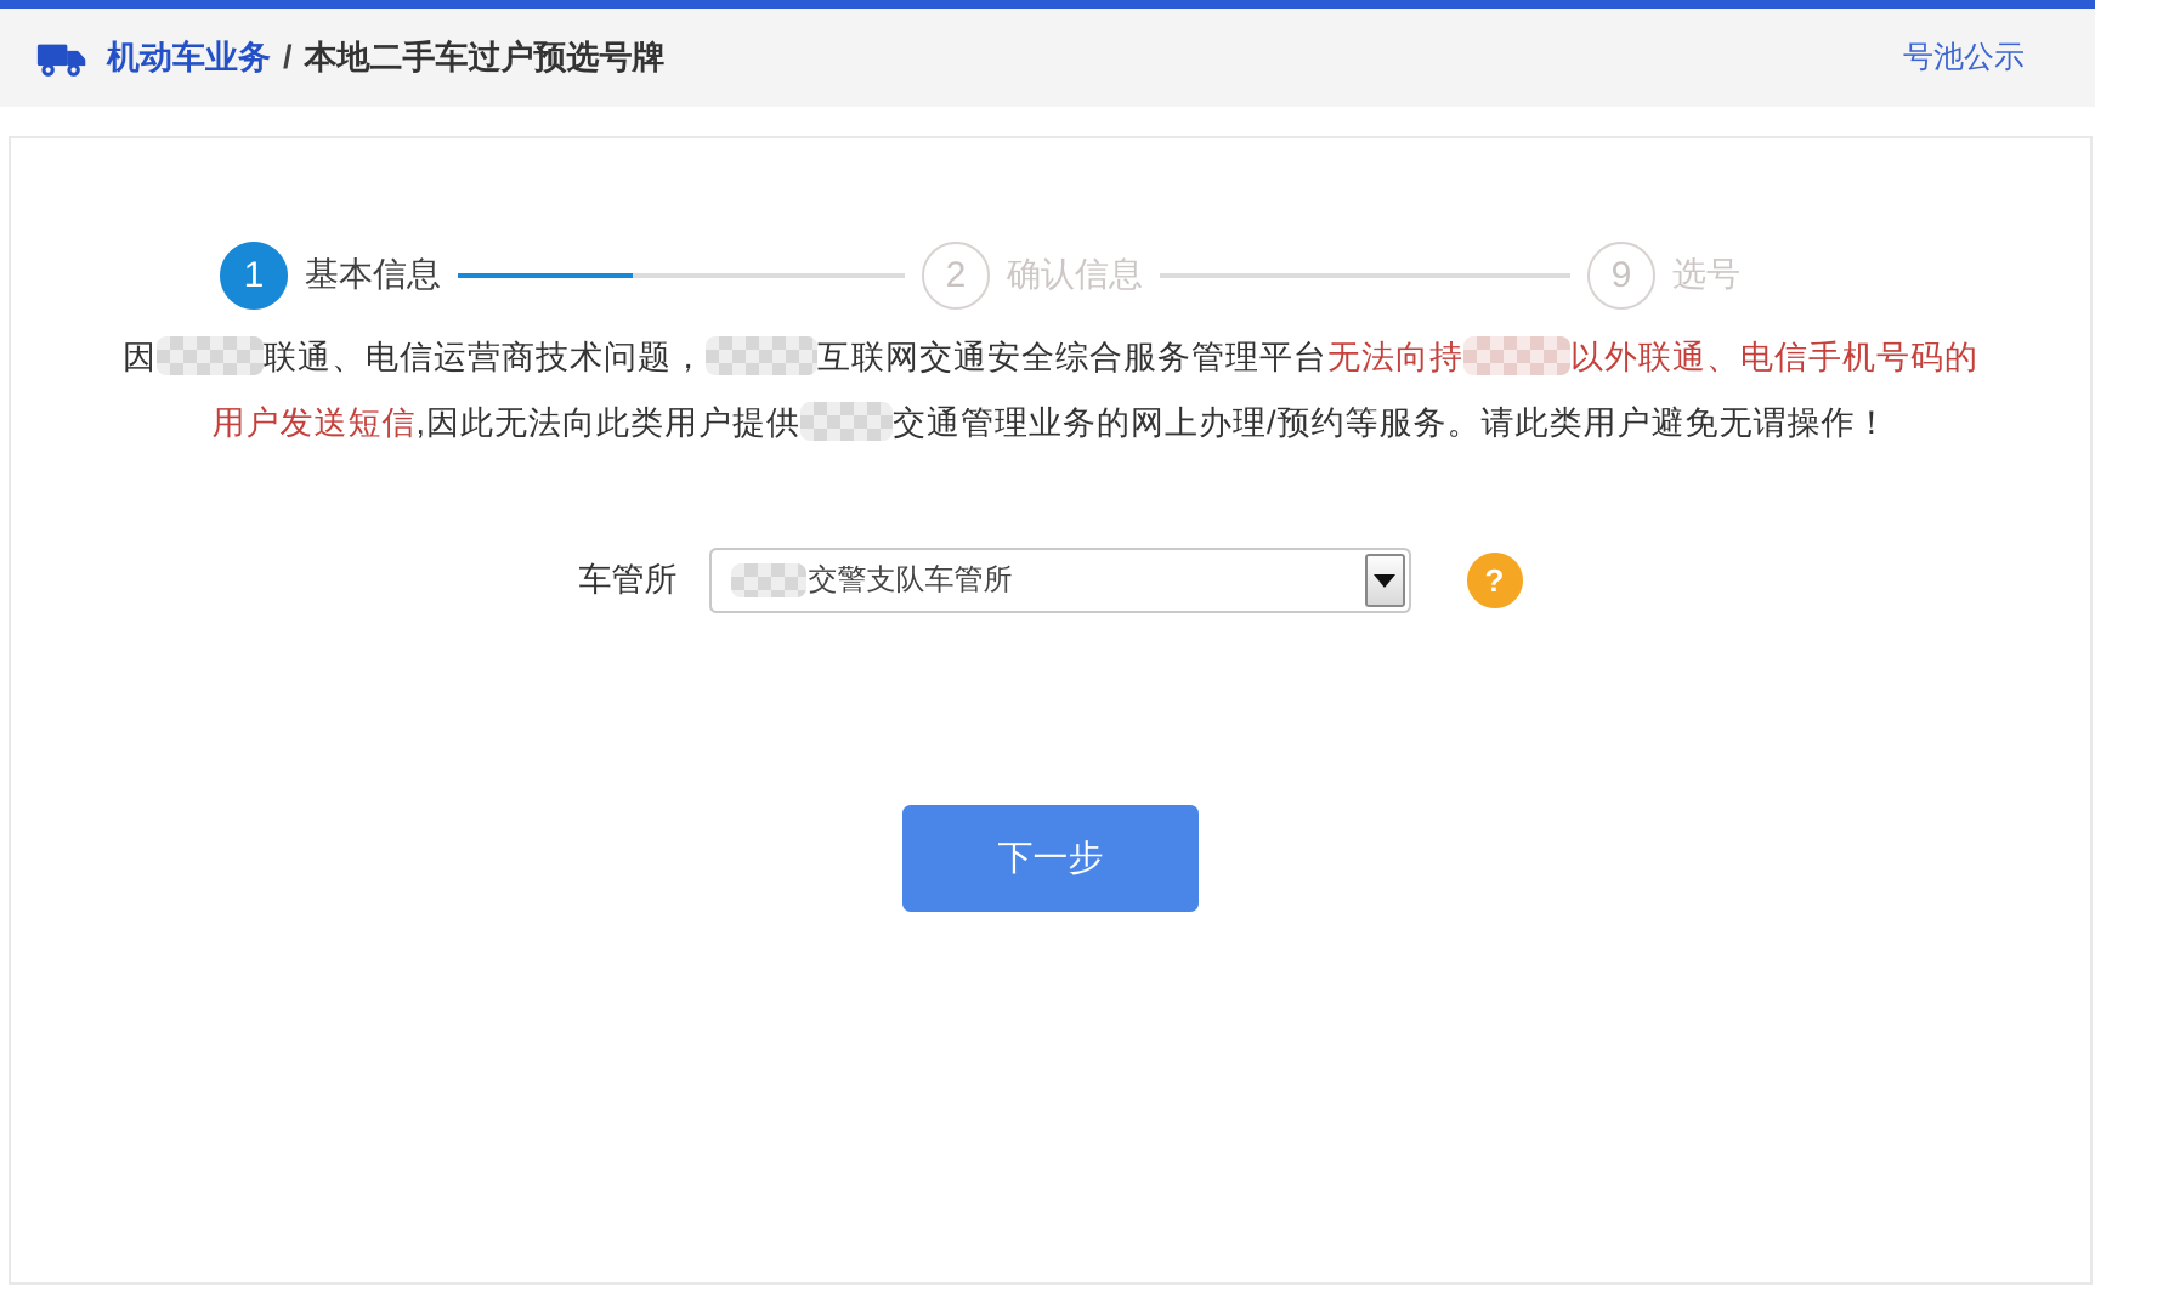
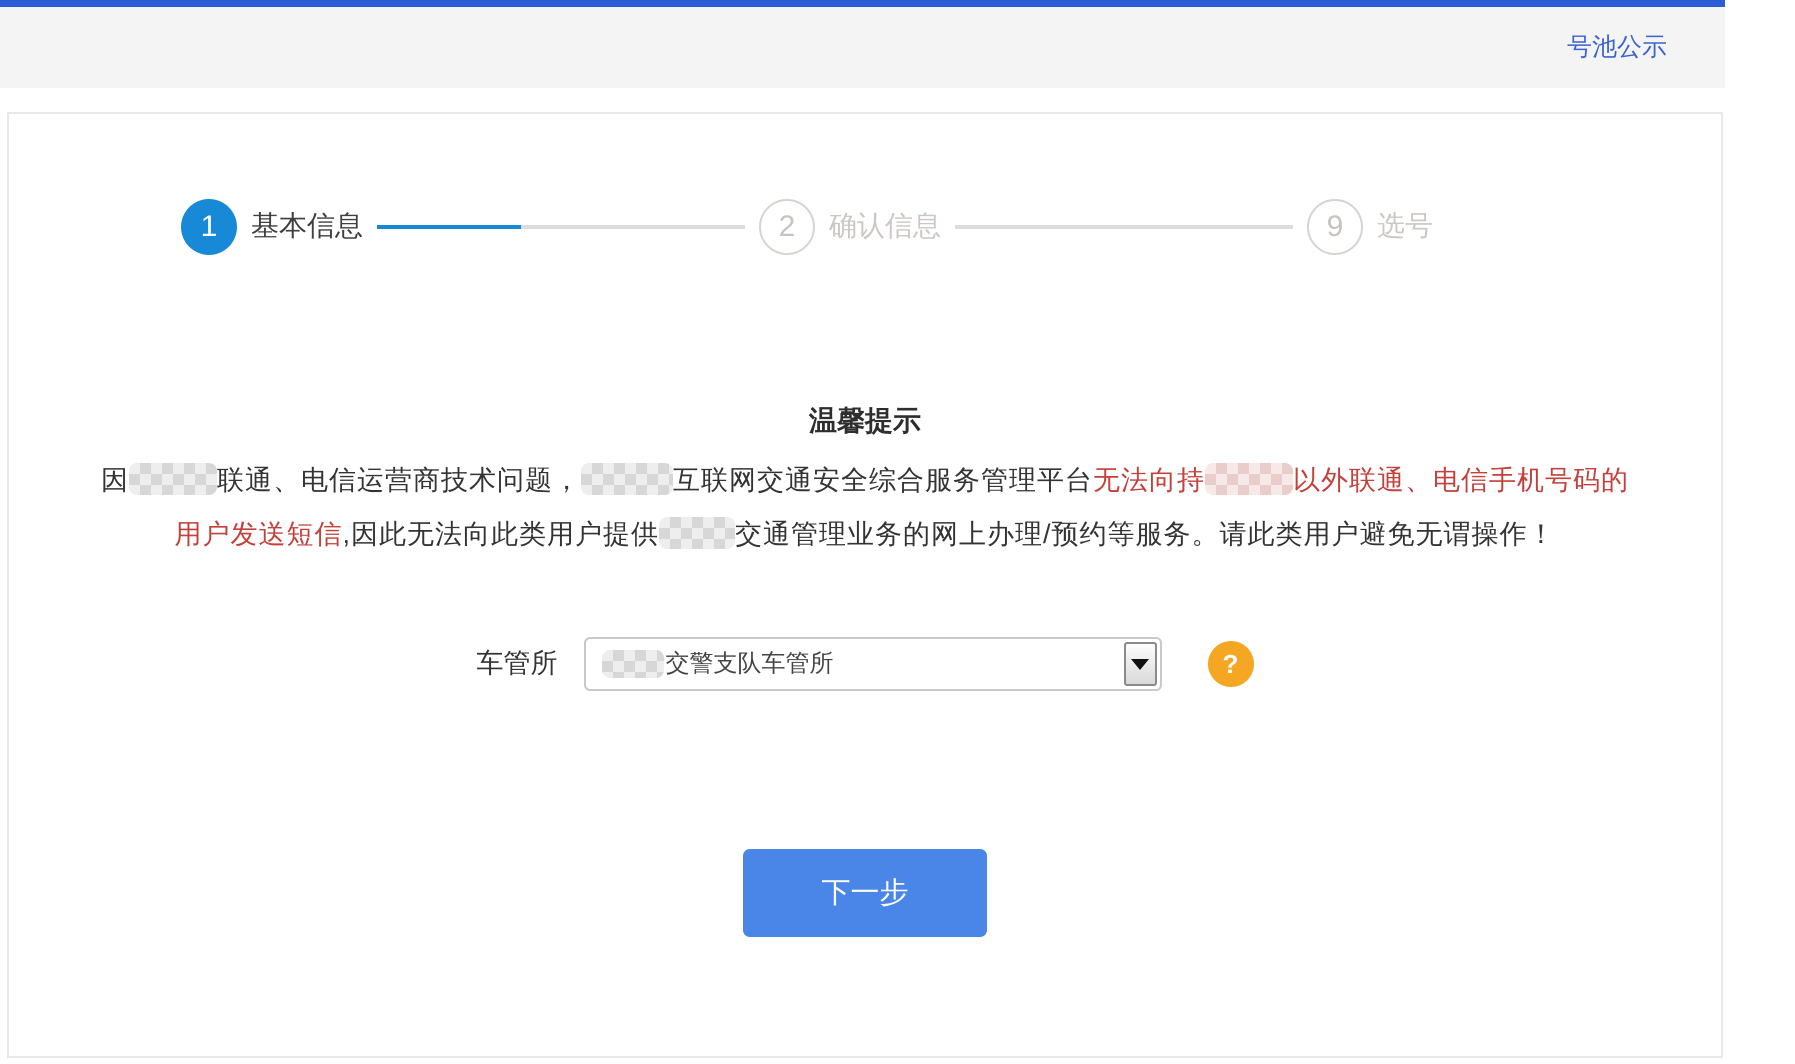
- 机动车业务
- /
- 本地二手车过户预选号牌
  号池公示
  1
  基本信息
  2
  确认信息
  9
  选号
+ 温馨提示
  因 联通、电信运营商技术问题， 互联网交通安全综合服务管理平台无法向持 以外联通、电信手机号码的
  用户发送短信,因此无法向此类用户提供 交通管理业务的网上办理/预约等服务。请此类用户避免无谓操作！
  车管所
  交警支队车管所
  ?
  下一步
